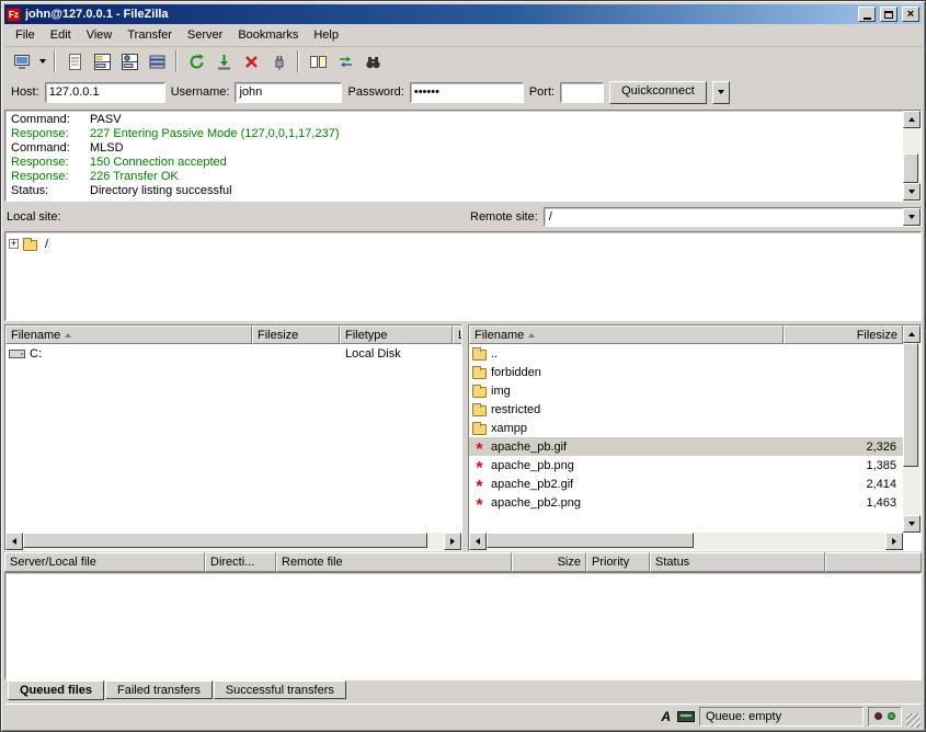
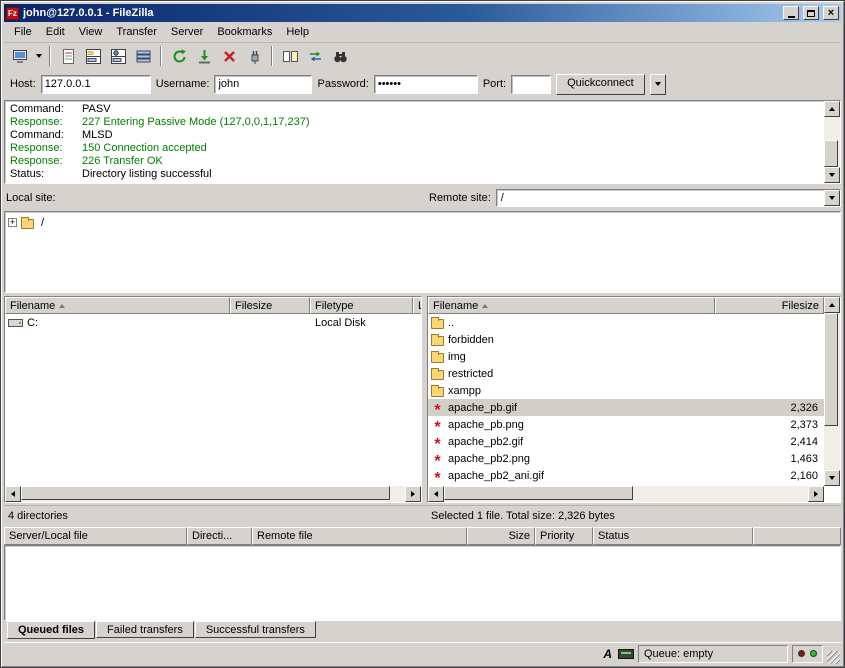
  Fz
  john@127.0.0.1 - FileZilla
  File
  Edit
  View
  Transfer
  Server
  Bookmarks
  Help
  Host:
  127.0.0.1
  Username:
  john
  Password:
  ••••••
  Port:
  Quickconnect
  Command:
  PASV
  Response:
  227 Entering Passive Mode (127,0,0,1,17,237)
  Command:
  MLSD
  Response:
  150 Connection accepted
  Response:
  226 Transfer OK
  Status:
  Directory listing successful
  Local site:
  Remote site:
  /
  /
  Filename
  Filesize
  Filetype
  C:
  Local Disk
  Filename
  Filesize
  ..
  forbidden
  img
  restricted
  xampp
  apache_pb.gif
  2,326
  apache_pb.png
- 1,385
+ 2,373
  apache_pb2.gif
  2,414
  apache_pb2.png
  1,463
+ apache_pb2_ani.gif
+ 2,160
+ 4 directories
+ Selected 1 file. Total size: 2,326 bytes
  Server/Local file
  Directi...
  Remote file
  Size
  Priority
  Status
  Queued files
  Failed transfers
  Successful transfers
  A
  Queue: empty
